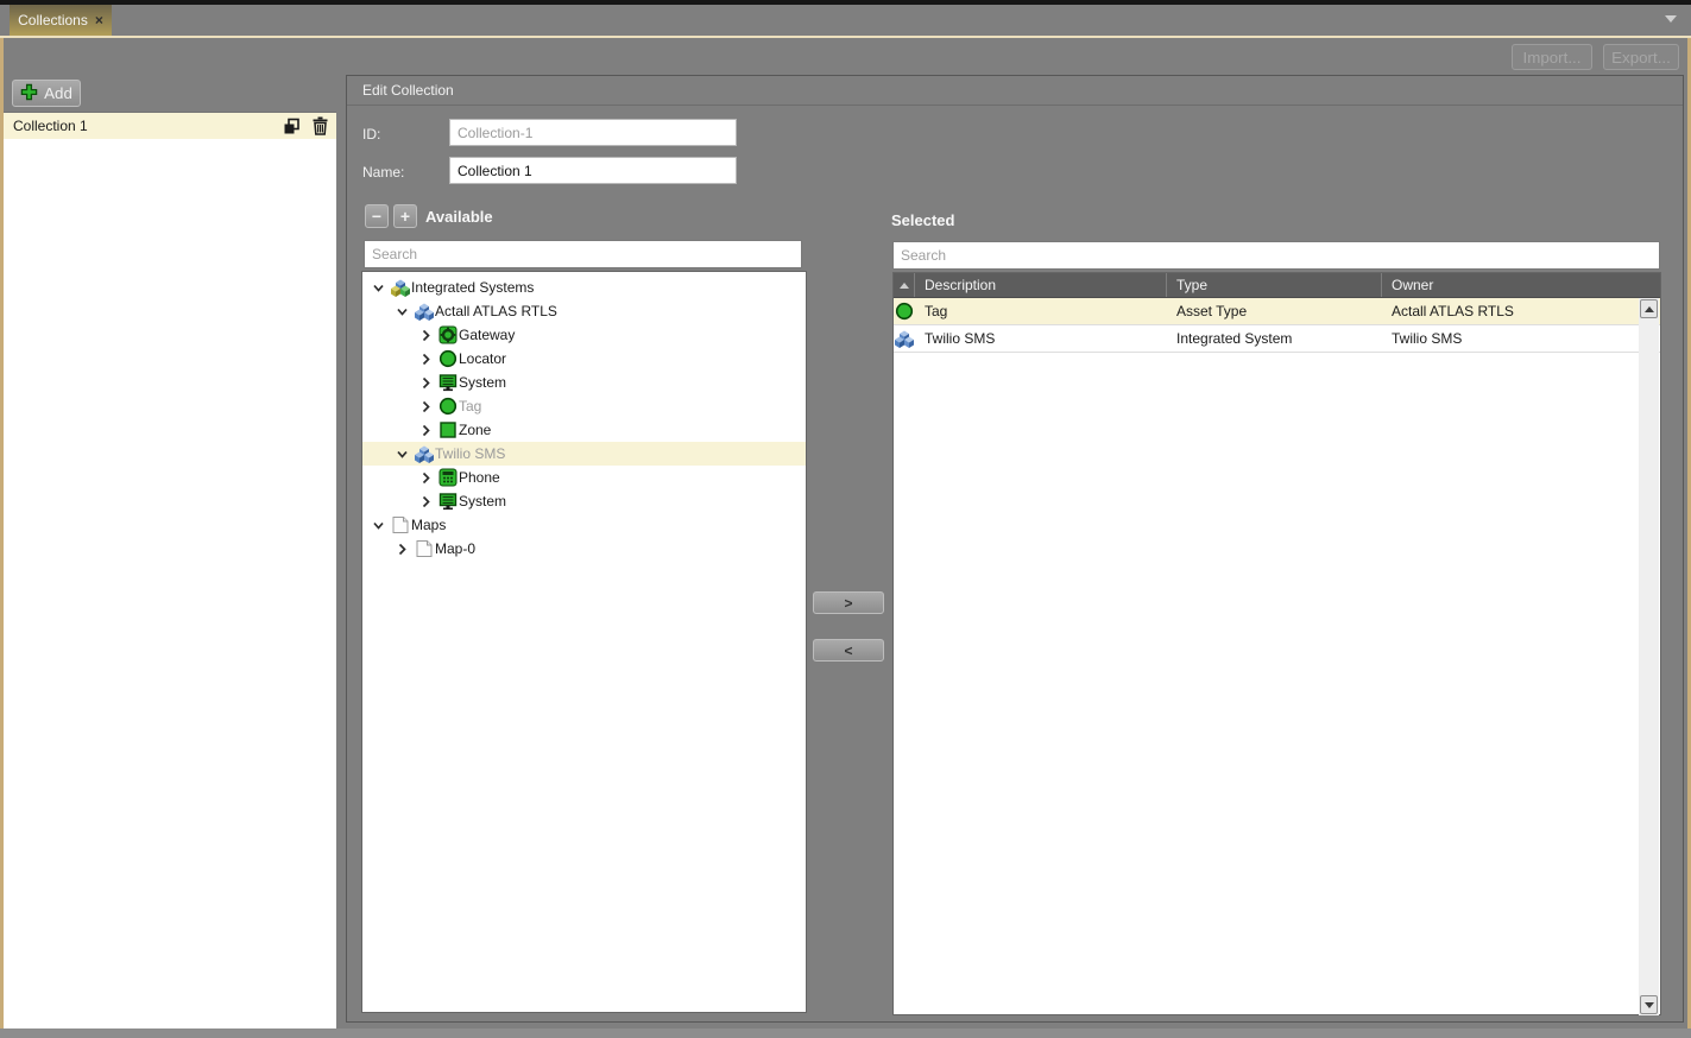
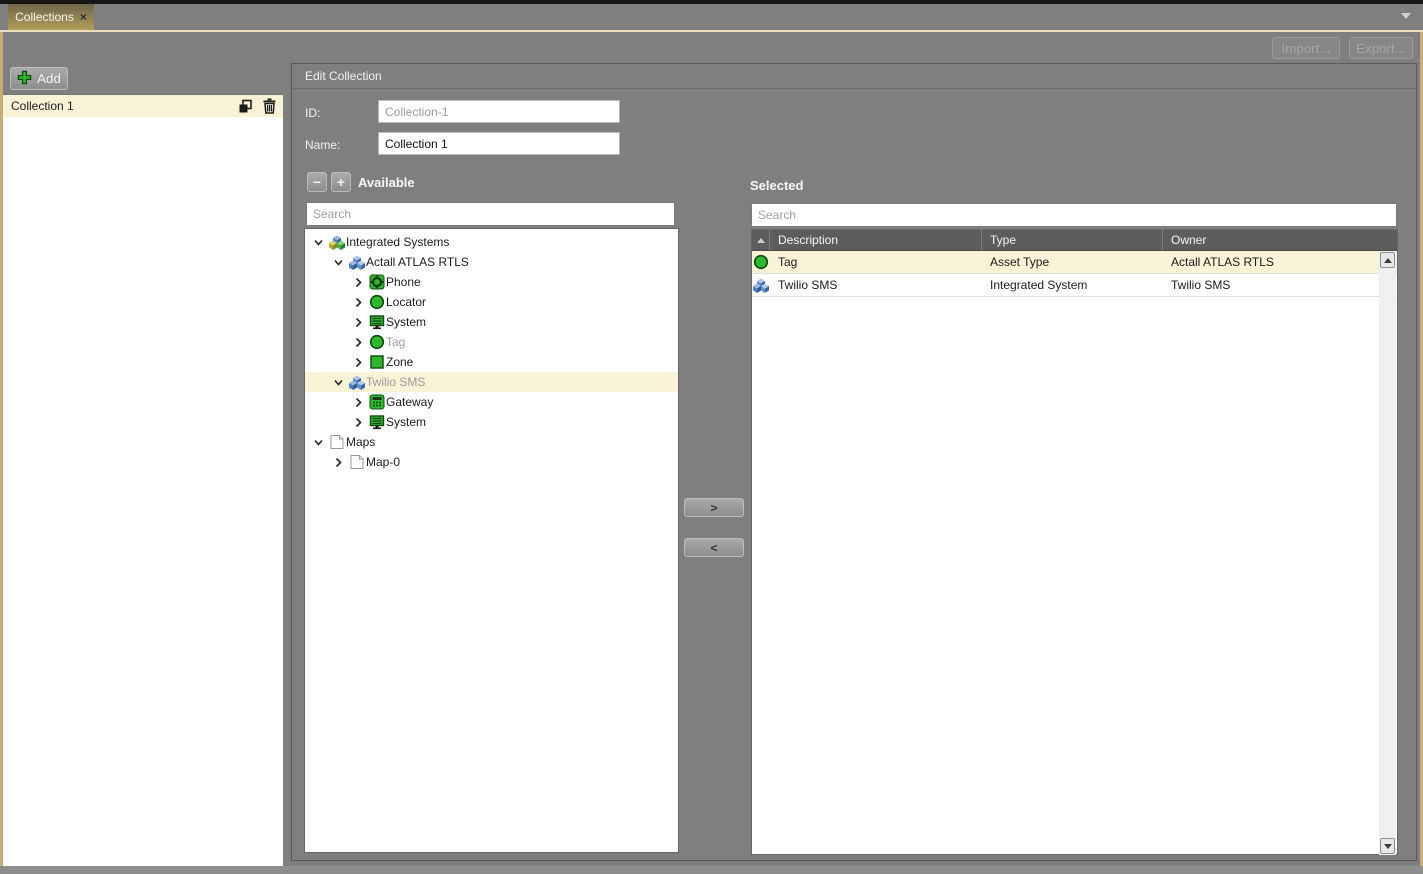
  Collections
  ×
  Import...
  Export...
  Add
  Collection 1
  Edit Collection
  ID:
  Collection-1
  Name:
  Collection 1
  −
  +
  Available
  Search
  Integrated Systems
  Actall ATLAS RTLS
- Gateway
+ Phone
  Locator
  System
  Tag
  Zone
  Twilio SMS
- Phone
+ Gateway
  System
  Maps
  Map-0
  >
  <
  Selected
  Search
  Description
  Type
  Owner
  Tag
  Asset Type
  Actall ATLAS RTLS
  Twilio SMS
  Integrated System
  Twilio SMS
